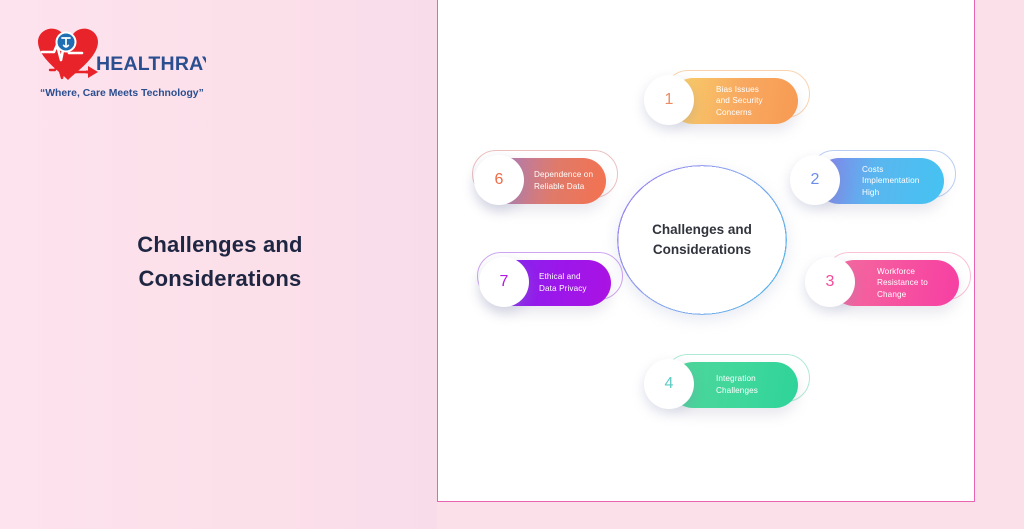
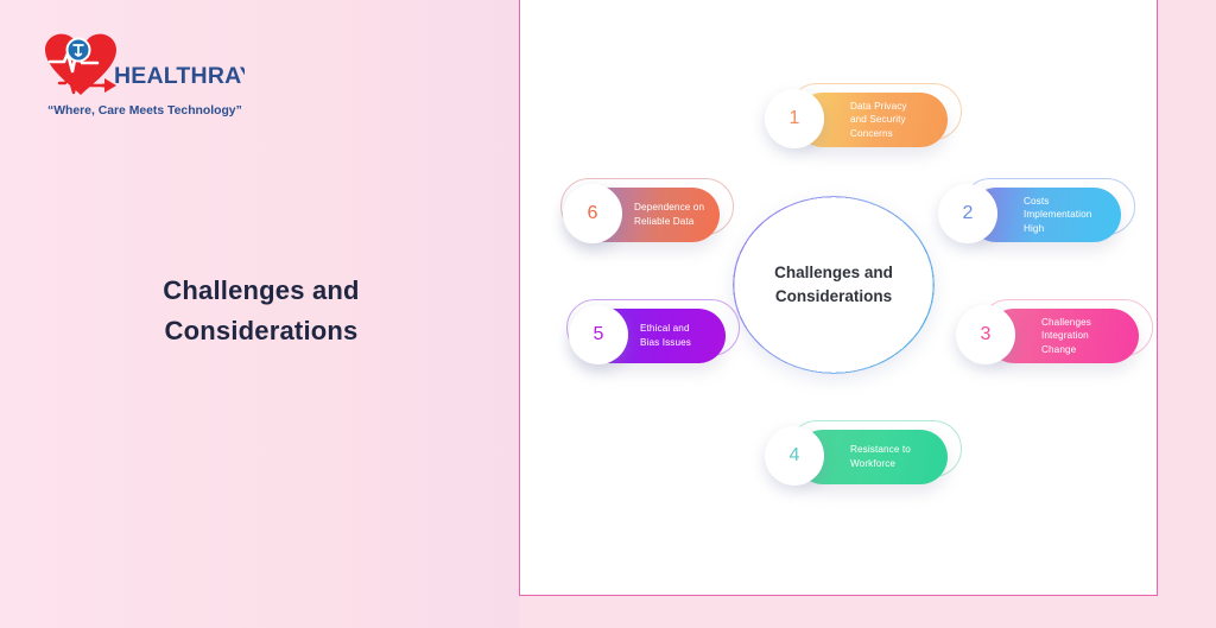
  HEALTHRA
  “Where, Care Meets Technology”
  Challenges and
  Considerations
  Challenges and
  Considerations
- Bias Issues
+ Data Privacy
  and Security
  Concerns
  1
  Costs
  Implementation
  High
  2
- Workforce
+ Challenges
- Resistance to
+ Integration
  Change
  3
- Integration
+ Resistance to
- Challenges
+ Workforce
  4
  Ethical and
- Data Privacy
+ Bias Issues
- 7
+ 5
  Dependence on
  Reliable Data
  6
